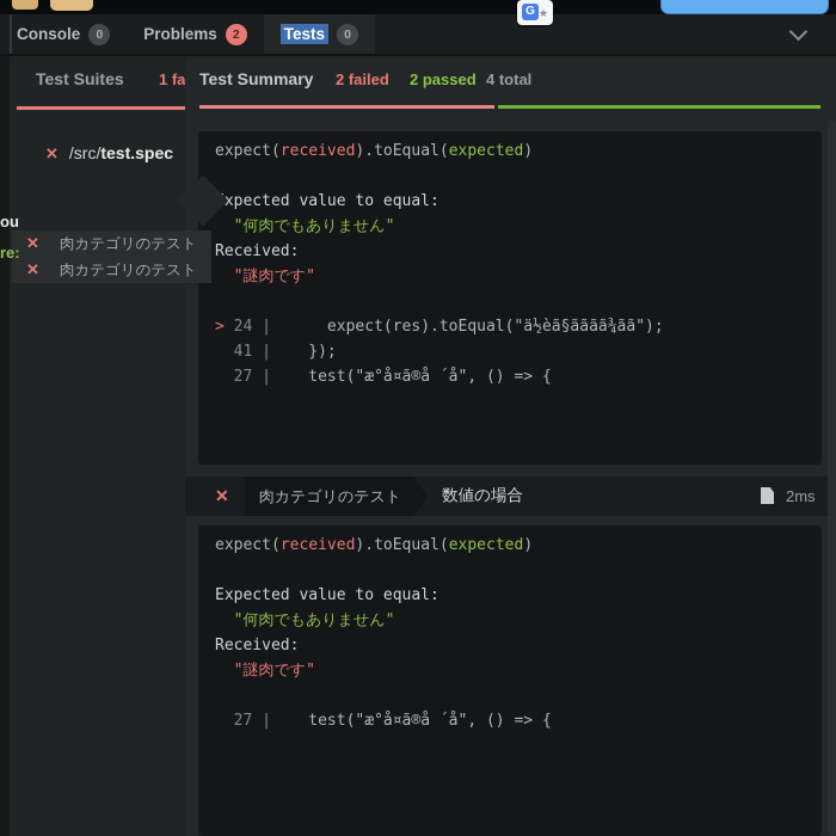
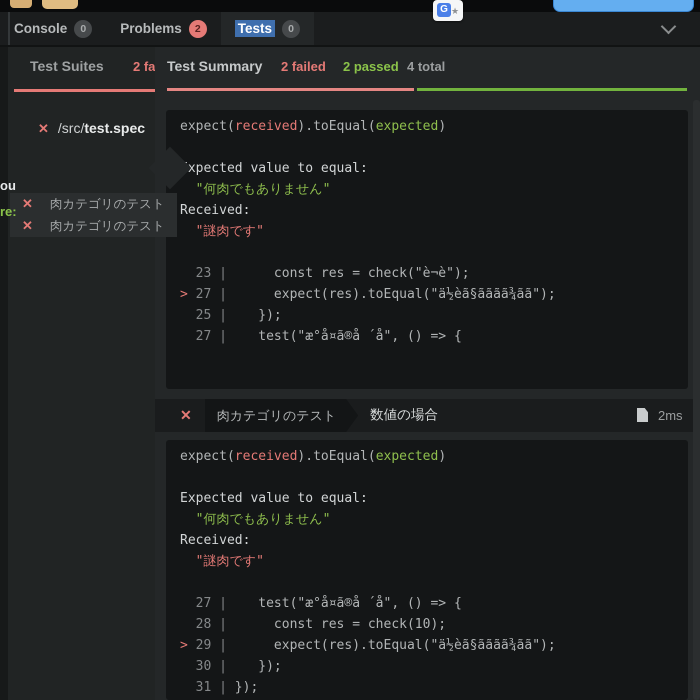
  G
  ★
  Console
  0
  Problems
  2
  Tests
  0
  Test Suites
- 1 fa
+ 2 fa
  ✕
  /src/test.spec
  ✕
  肉カテゴリのテスト
  ✕
  肉カテゴリのテスト
  ou
  re:
  Test Summary
  2 failed
  2 passed
  4 total
  expect(received).toEqual(expected)
  xpected value to equal:
  "何肉でもありません"
  Received:
  "謎肉です"
+ 23 | const res = check("è¬è");
- > 24 | expect(res).toEqual("ä½èã§ãããã¾ãã");
+ > 27 | expect(res).toEqual("ä½èã§ãããã¾ãã");
- 41 | });
+ 25 | });
  27 | test("æ°å¤ã®å ´å", () => {
  ✕
  肉カテゴリのテスト
  数値の場合
  2ms
  expect(received).toEqual(expected)
  Expected value to equal:
  "何肉でもありません"
  Received:
  "謎肉です"
  27 | test("æ°å¤ã®å ´å", () => {
+ 28 | const res = check(10);
+ > 29 | expect(res).toEqual("ä½èã§ãããã¾ãã");
+ 30 | });
+ 31 | });
